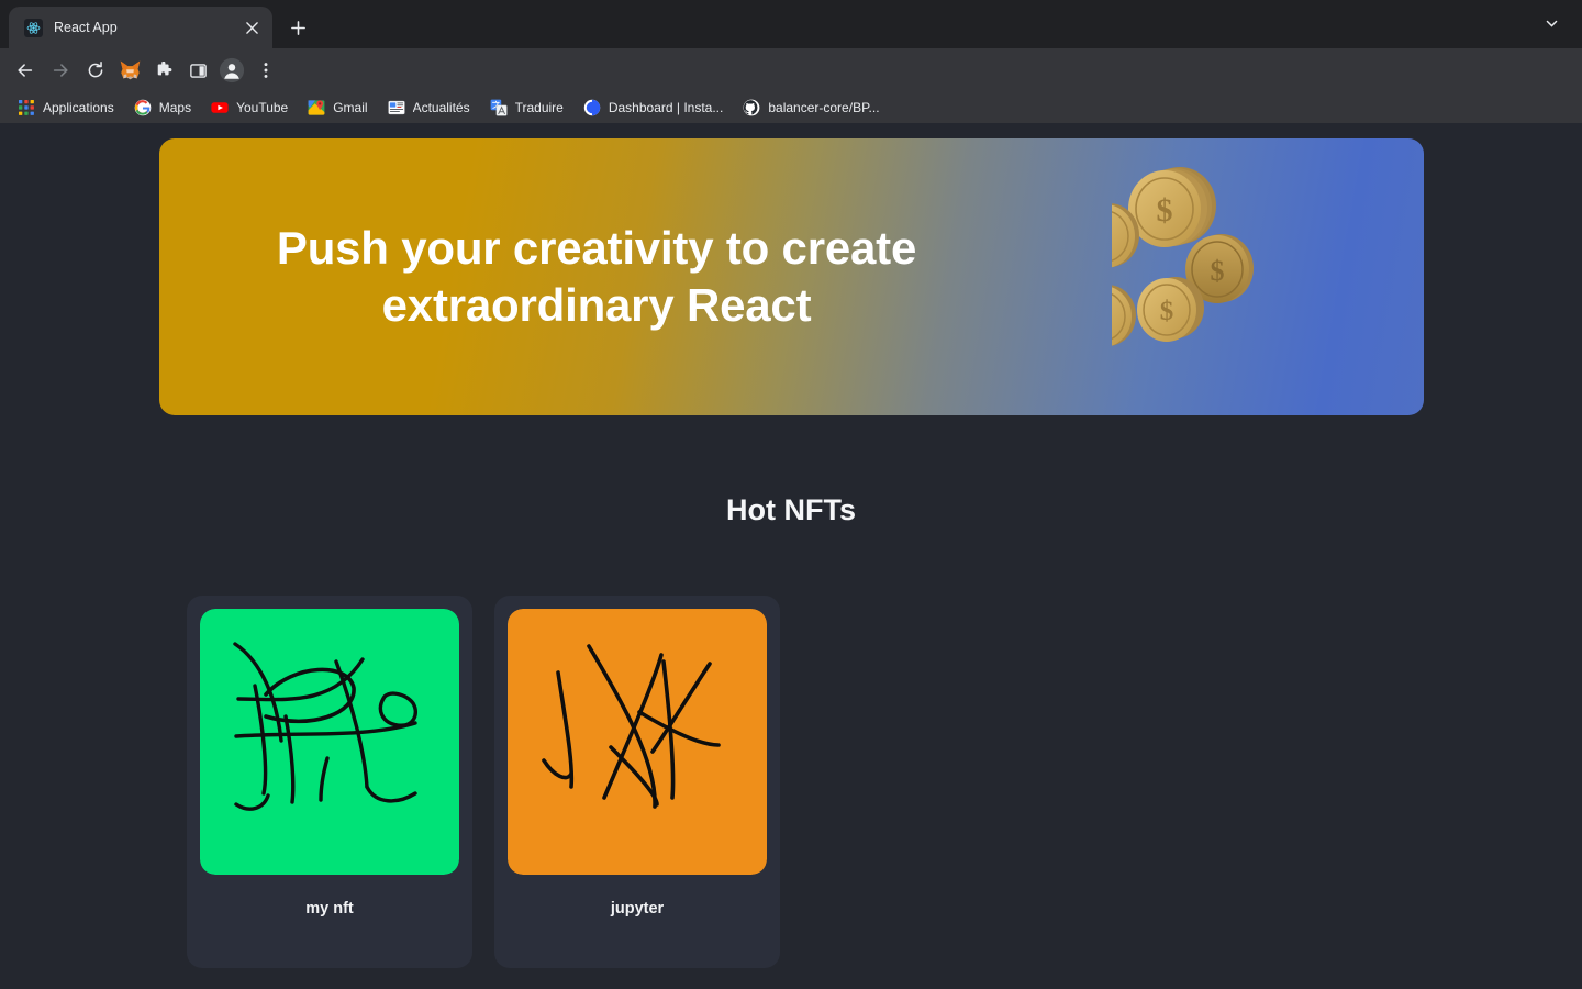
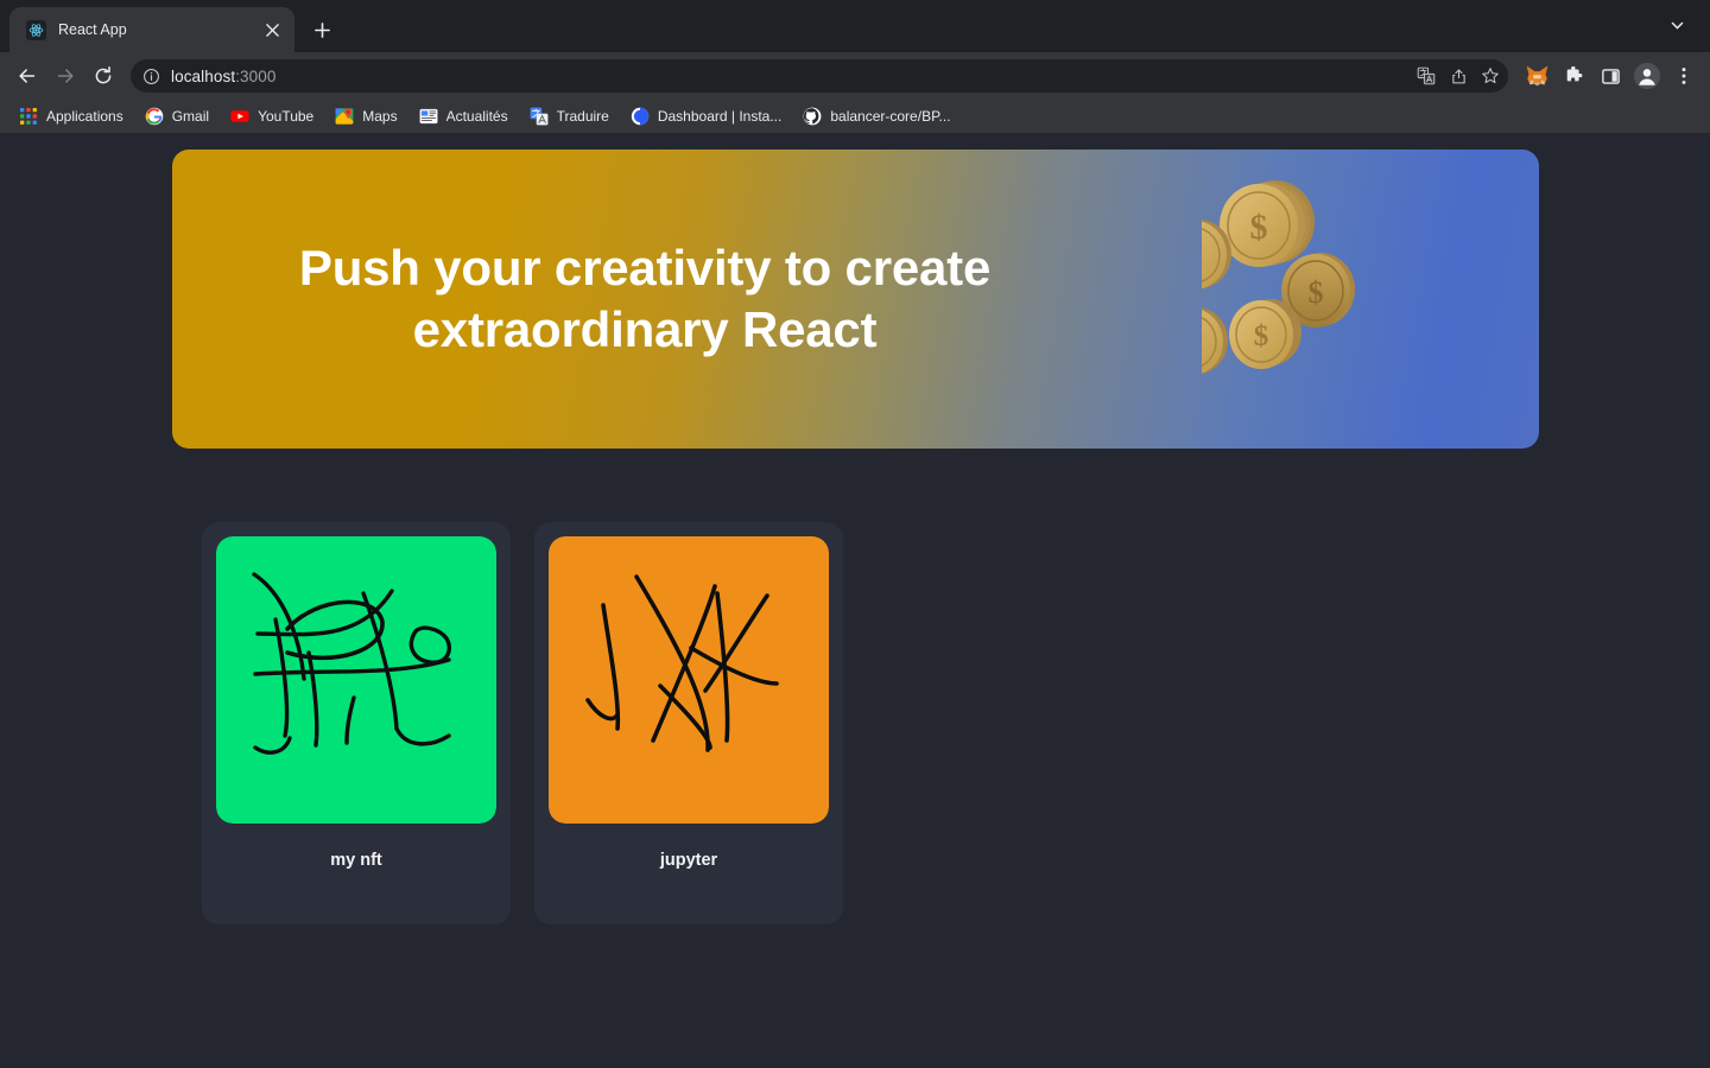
  React App
+ localhost:3000
  Applications
- Maps
+ Gmail
  YouTube
- Gmail
+ Maps
  Actualités
  Traduire
  Dashboard | Insta...
  balancer-core/BP...
  Push your creativity to create extraordinary React
  $
  $
  $
- Hot NFTs
  my nft
  jupyter
